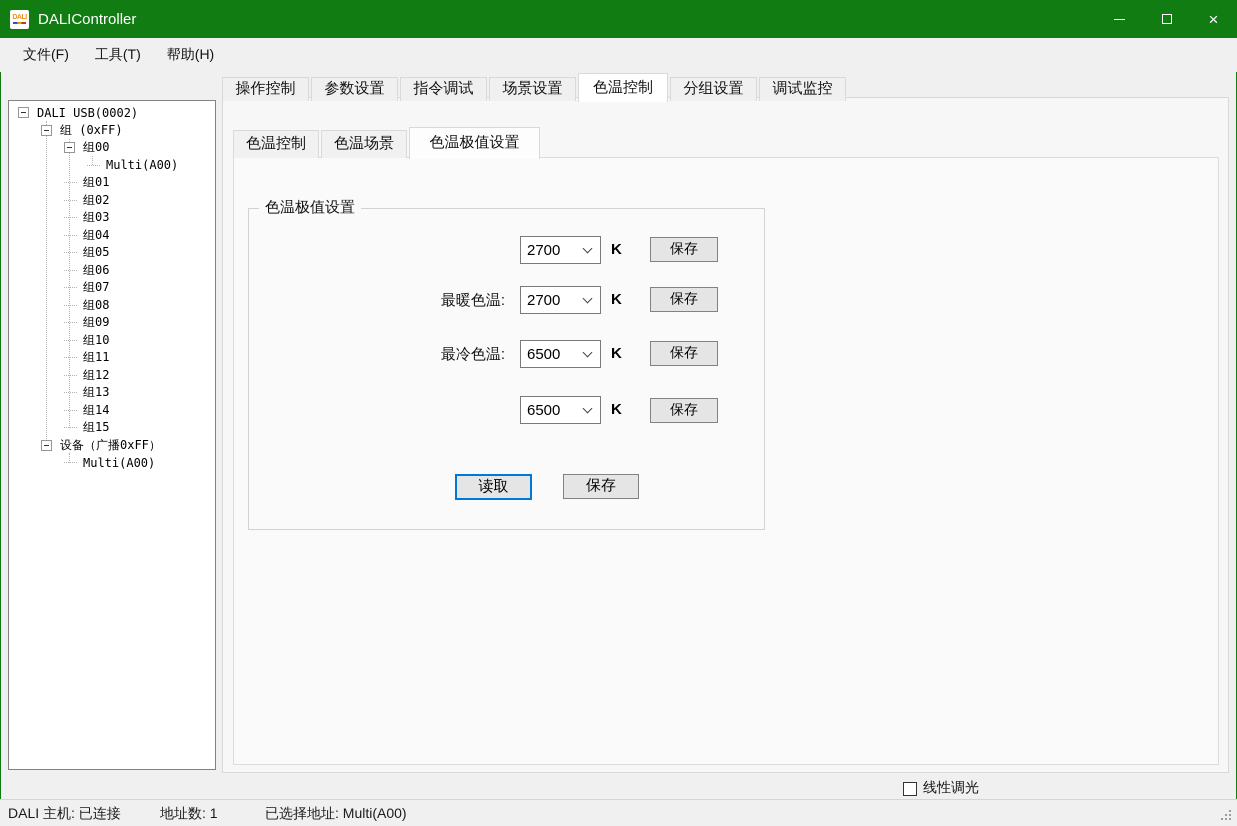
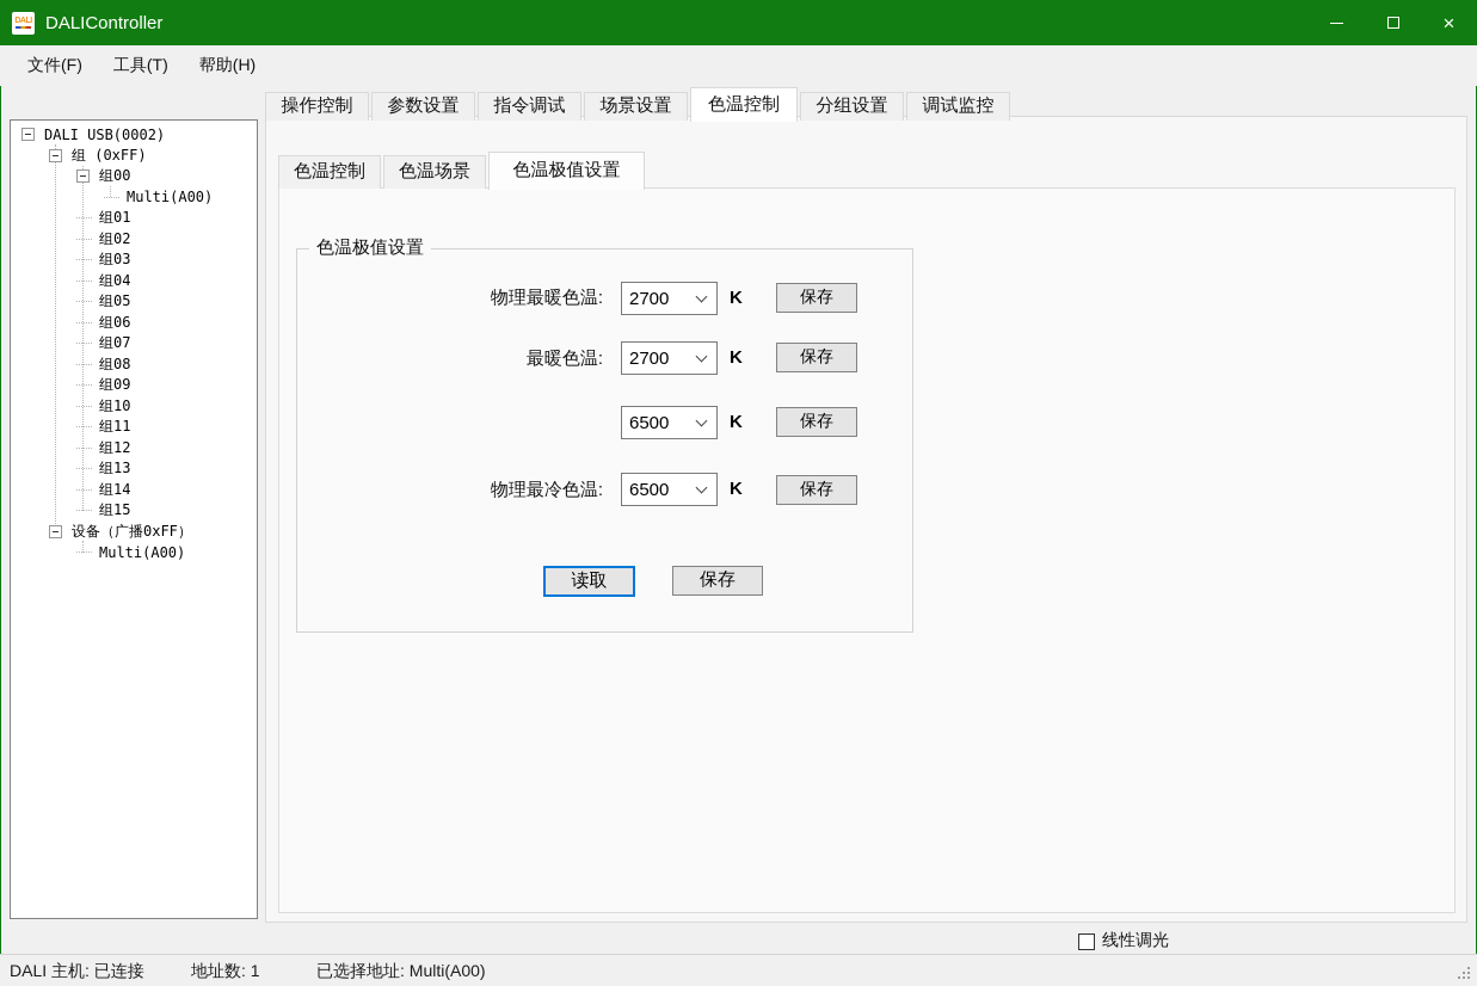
  DALIController
  ×
  文件(F)
  工具(T)
  帮助(H)
  DALI USB(0002)
  组 (0xFF)
  组00
  Multi(A00)
  组01
  组02
  组03
  组04
  组05
  组06
  组07
  组08
  组09
  组10
  组11
  组12
  组13
  组14
  组15
  设备（广播0xFF）
  Multi(A00)
  操作控制
  参数设置
  指令调试
  场景设置
  色温控制
  分组设置
  调试监控
  色温控制
  色温场景
  色温极值设置
  色温极值设置
+ 物理最暖色温:
  2700
  K
  保存
  最暖色温:
  2700
  K
  保存
- 最冷色温:
  6500
  K
  保存
+ 物理最冷色温:
  6500
  K
  保存
  读取
  保存
  线性调光
  DALI 主机: 已连接
  地址数: 1
  已选择地址: Multi(A00)
